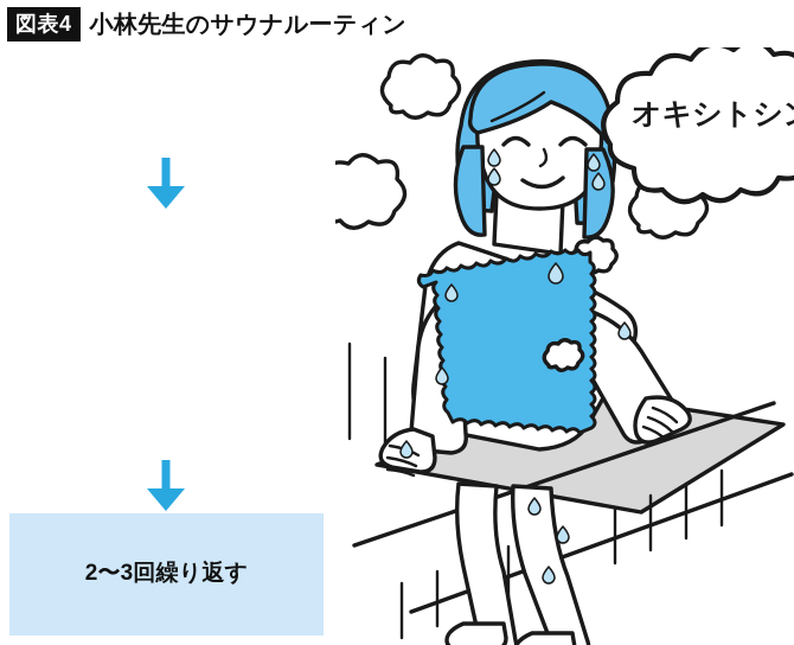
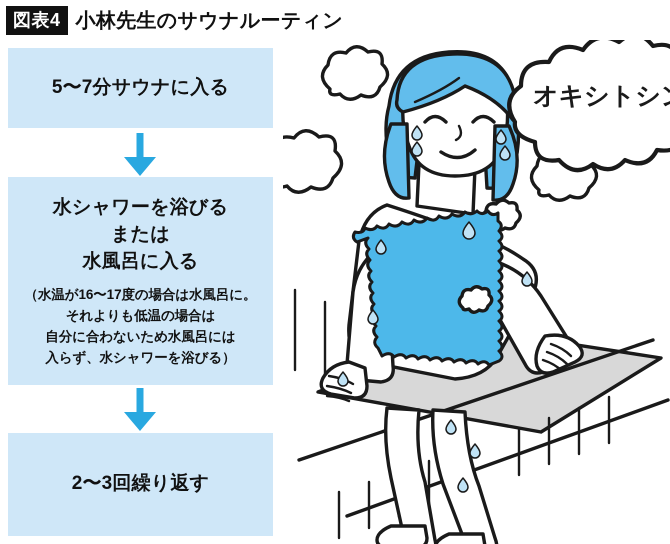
  図表4
  小林先生のサウナルーティン
+ 5〜7分サウナに入る
+ 水シャワーを浴びる
+ または
+ 水風呂に入る
+ （水温が16〜17度の場合は水風呂に。
+ それよりも低温の場合は
+ 自分に合わないため水風呂には
+ 入らず、水シャワーを浴びる）
  2〜3回繰り返す
  オキシトシ
